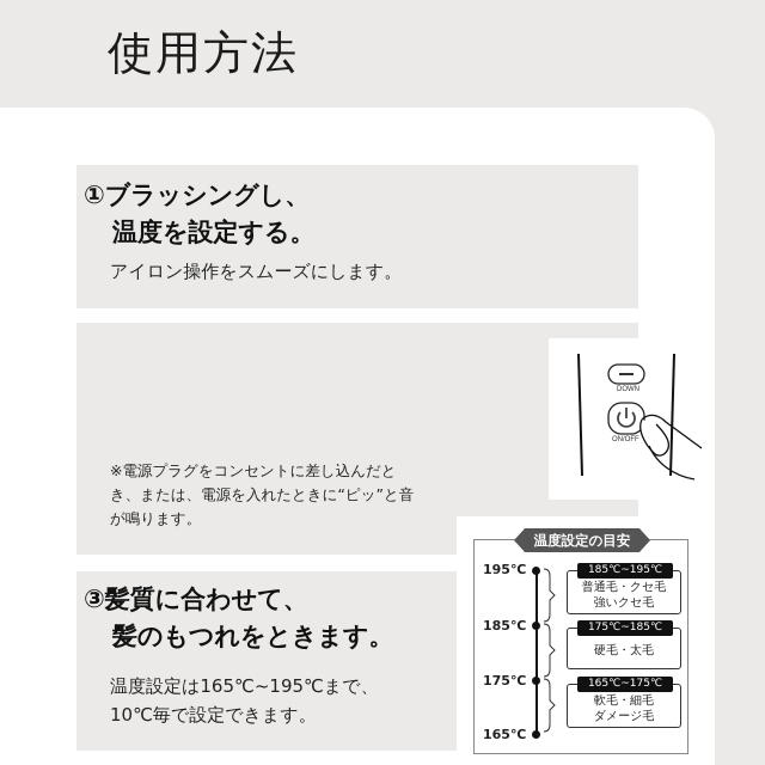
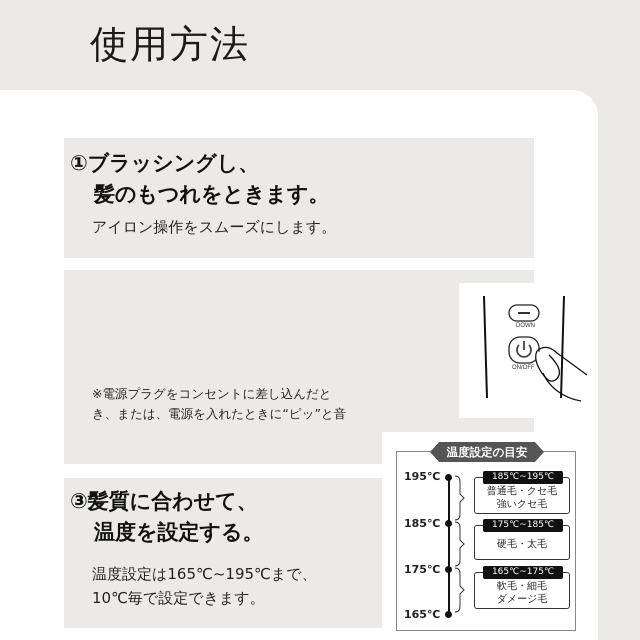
  使用方法
  ①ブラッシングし、
- 温度を設定する。
+ 髪のもつれをときます。
  アイロン操作をスムーズにします。
  ※電源プラグをコンセントに差し込んだと
  き、または、電源を入れたときに“ピッ”と音
- が鳴ります。
  ③髪質に合わせて、
- 髪のもつれをときます。
+ 温度を設定する。
  温度設定は165℃~195℃まで、
  10℃毎で設定できます。
  温度設定の目安
  195℃
  185℃
  175℃
  165℃
  185℃~195℃
  普通毛・クセ毛
  強いクセ毛
  175℃~185℃
  硬毛・太毛
  165℃~175℃
  軟毛・細毛
  ダメージ毛
